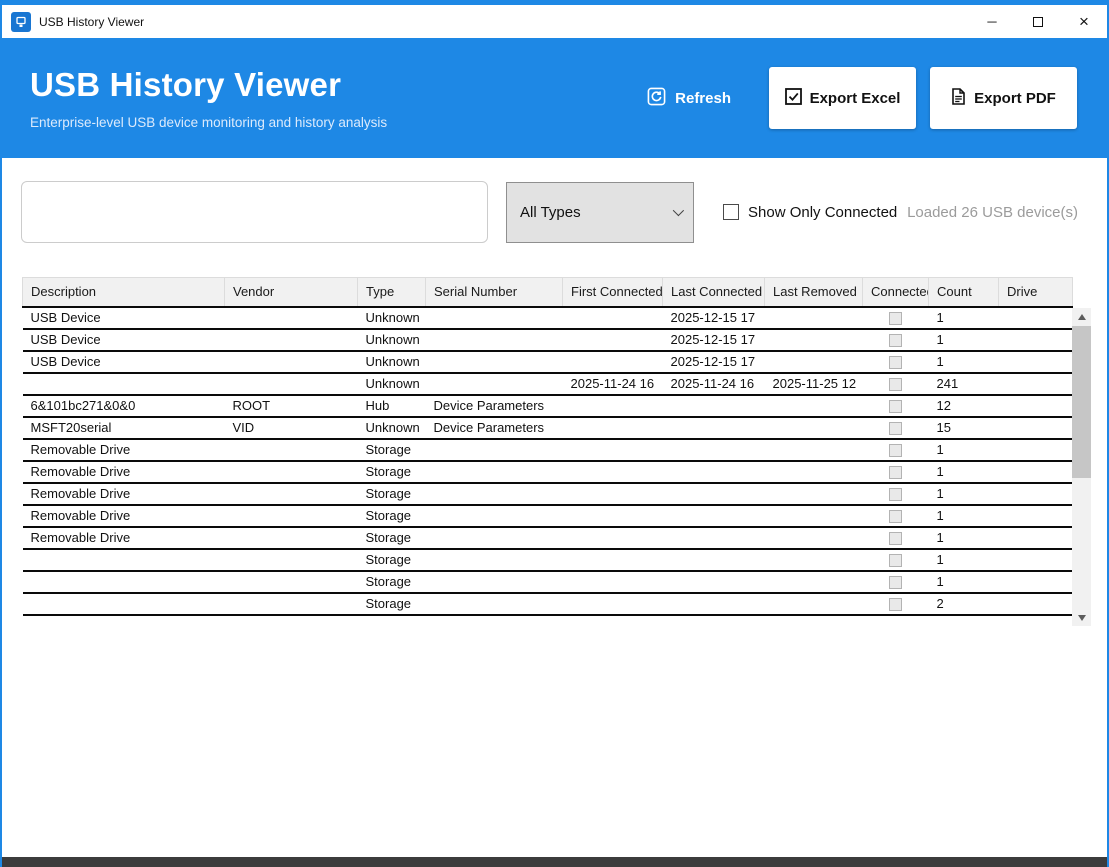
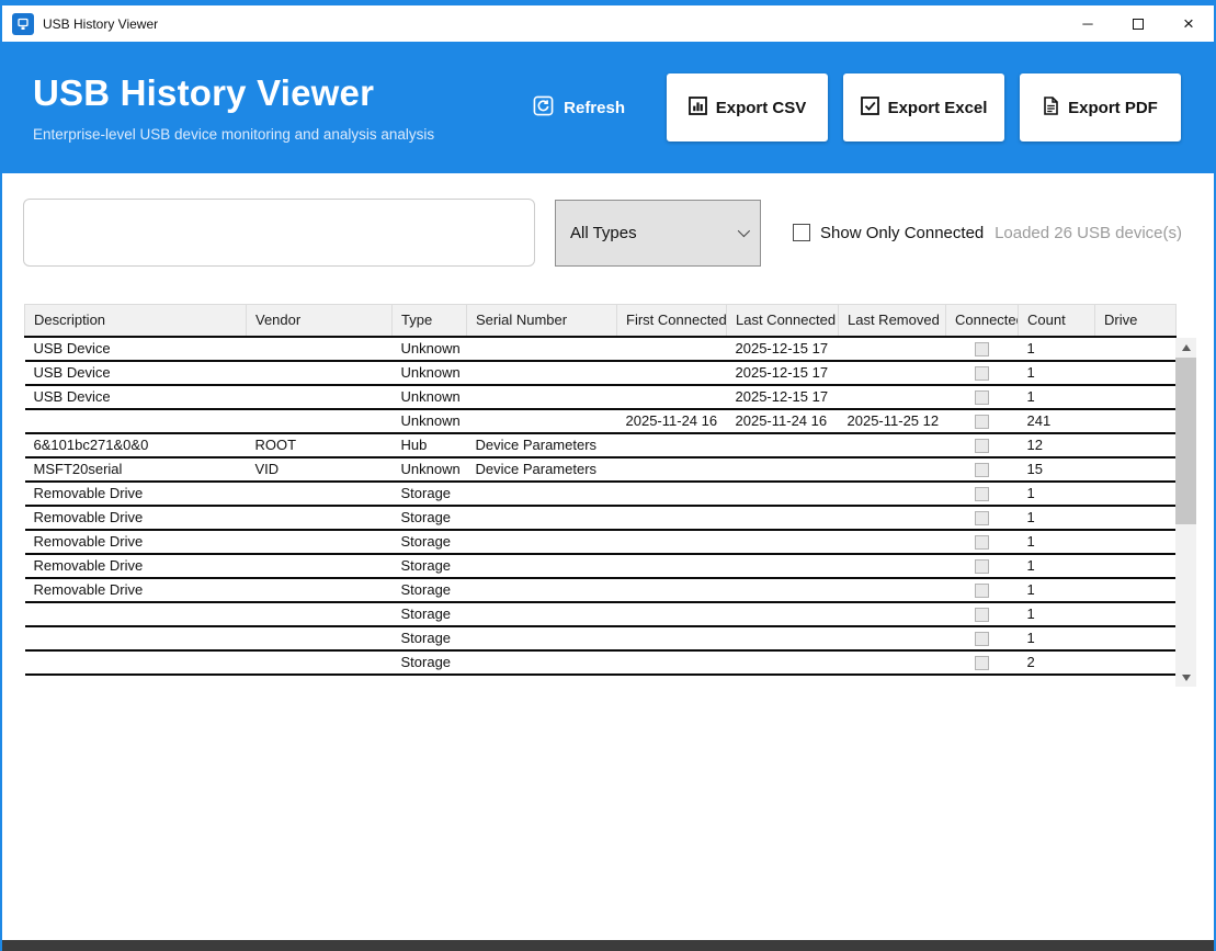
  USB History Viewer
  ─
  ×
  USB History Viewer
- Enterprise-level USB device monitoring and history analysis
+ Enterprise-level USB device monitoring and analysis analysis
  Refresh
+ Export CSV
  Export Excel
  Export PDF
  All Types
  Show Only Connected
  Loaded 26 USB device(s)
  Description	Vendor	Type	Serial Number	First Connected	Last Connected	Last Removed	Connecte	Count	Drive
  USB Device		Unknown			2025-12-15 17			1
  USB Device		Unknown			2025-12-15 17			1
  USB Device		Unknown			2025-12-15 17			1
  		Unknown		2025-11-24 16	2025-11-24 16	2025-11-25 12		241
  6&101bc271&0&0	ROOT	Hub	Device Parameters					12
  MSFT20serial	VID	Unknown	Device Parameters					15
  Removable Drive		Storage						1
  Removable Drive		Storage						1
  Removable Drive		Storage						1
  Removable Drive		Storage						1
  Removable Drive		Storage						1
  		Storage						1
  		Storage						1
  		Storage						2
